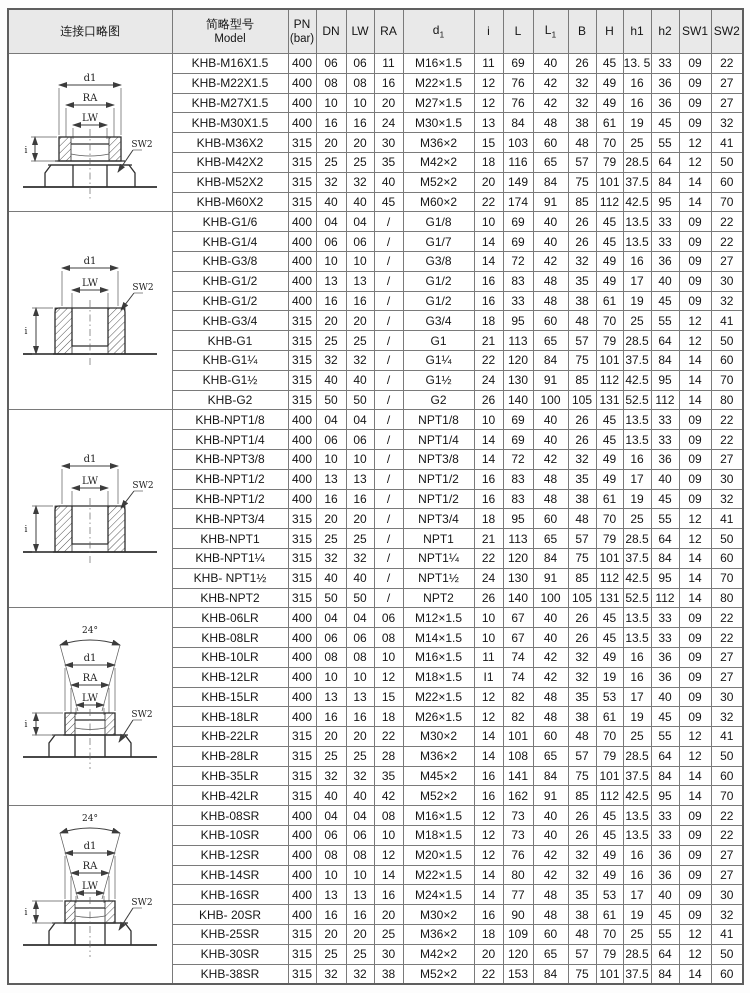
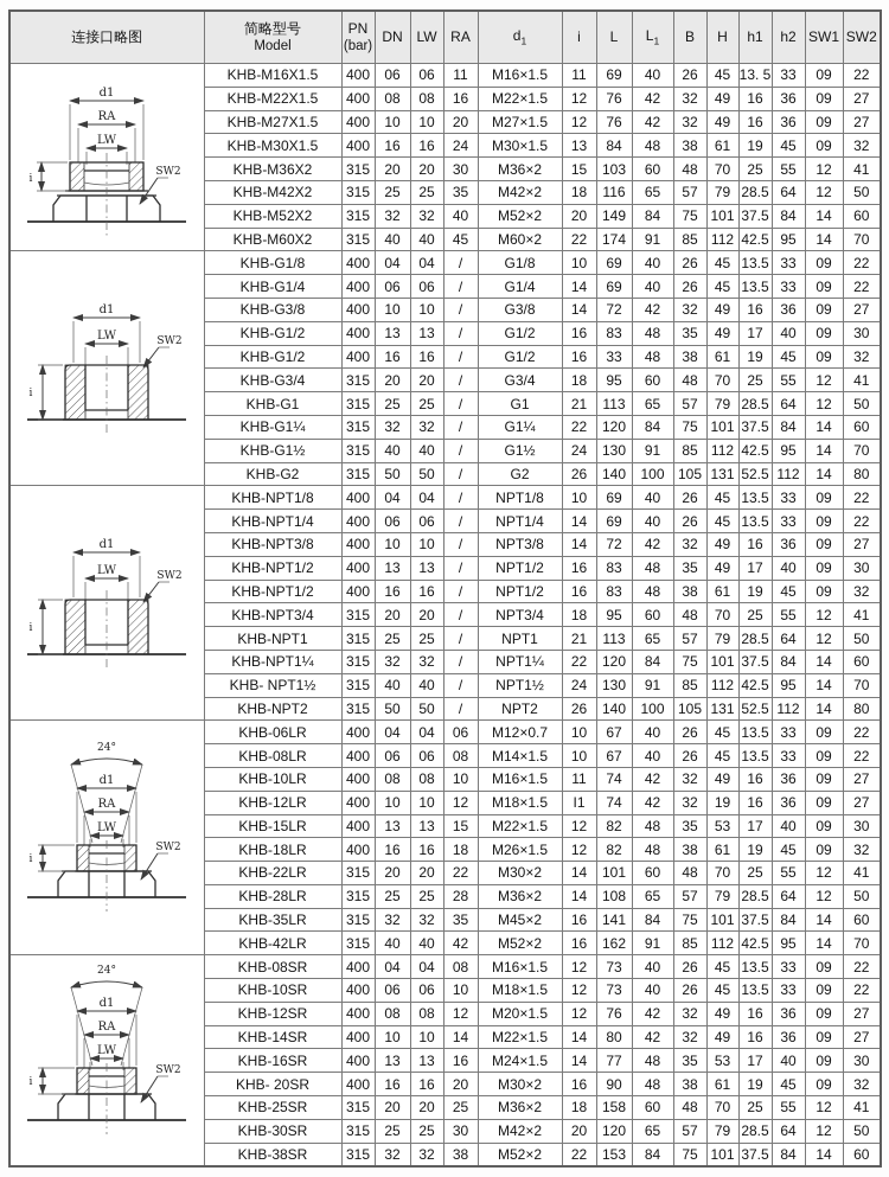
  连接口略图	简略型号Model	PN(bar)	DN	LW	RA	d1	i	L	L1	B	H	h1	h2	SW1	SW2
  d1 RA LW i SW2	KHB-M16X1.5	400	06	06	11	M16×1.5	11	69	40	26	45	13. 5	33	09	22
  KHB-M22X1.5	400	08	08	16	M22×1.5	12	76	42	32	49	16	36	09	27
  KHB-M27X1.5	400	10	10	20	M27×1.5	12	76	42	32	49	16	36	09	27
  KHB-M30X1.5	400	16	16	24	M30×1.5	13	84	48	38	61	19	45	09	32
  KHB-M36X2	315	20	20	30	M36×2	15	103	60	48	70	25	55	12	41
  KHB-M42X2	315	25	25	35	M42×2	18	116	65	57	79	28.5	64	12	50
  KHB-M52X2	315	32	32	40	M52×2	20	149	84	75	101	37.5	84	14	60
  KHB-M60X2	315	40	40	45	M60×2	22	174	91	85	112	42.5	95	14	70
- d1 LW SW2 i	KHB-G1/6	400	04	04	/	G1/8	10	69	40	26	45	13.5	33	09	22
+ d1 LW SW2 i	KHB-G1/8	400	04	04	/	G1/8	10	69	40	26	45	13.5	33	09	22
- KHB-G1/4	400	06	06	/	G1/7	14	69	40	26	45	13.5	33	09	22
+ KHB-G1/4	400	06	06	/	G1/4	14	69	40	26	45	13.5	33	09	22
  KHB-G3/8	400	10	10	/	G3/8	14	72	42	32	49	16	36	09	27
  KHB-G1/2	400	13	13	/	G1/2	16	83	48	35	49	17	40	09	30
  KHB-G1/2	400	16	16	/	G1/2	16	33	48	38	61	19	45	09	32
  KHB-G3/4	315	20	20	/	G3/4	18	95	60	48	70	25	55	12	41
  KHB-G1	315	25	25	/	G1	21	113	65	57	79	28.5	64	12	50
  KHB-G1¼	315	32	32	/	G1¼	22	120	84	75	101	37.5	84	14	60
  KHB-G1½	315	40	40	/	G1½	24	130	91	85	112	42.5	95	14	70
  KHB-G2	315	50	50	/	G2	26	140	100	105	131	52.5	112	14	80
  d1 LW SW2 i	KHB-NPT1/8	400	04	04	/	NPT1/8	10	69	40	26	45	13.5	33	09	22
  KHB-NPT1/4	400	06	06	/	NPT1/4	14	69	40	26	45	13.5	33	09	22
  KHB-NPT3/8	400	10	10	/	NPT3/8	14	72	42	32	49	16	36	09	27
  KHB-NPT1/2	400	13	13	/	NPT1/2	16	83	48	35	49	17	40	09	30
  KHB-NPT1/2	400	16	16	/	NPT1/2	16	83	48	38	61	19	45	09	32
  KHB-NPT3/4	315	20	20	/	NPT3/4	18	95	60	48	70	25	55	12	41
  KHB-NPT1	315	25	25	/	NPT1	21	113	65	57	79	28.5	64	12	50
  KHB-NPT1¼	315	32	32	/	NPT1¼	22	120	84	75	101	37.5	84	14	60
  KHB- NPT1½	315	40	40	/	NPT1½	24	130	91	85	112	42.5	95	14	70
  KHB-NPT2	315	50	50	/	NPT2	26	140	100	105	131	52.5	112	14	80
- 24° d1 RA LW i SW2	KHB-06LR	400	04	04	06	M12×1.5	10	67	40	26	45	13.5	33	09	22
+ 24° d1 RA LW i SW2	KHB-06LR	400	04	04	06	M12×0.7	10	67	40	26	45	13.5	33	09	22
  KHB-08LR	400	06	06	08	M14×1.5	10	67	40	26	45	13.5	33	09	22
  KHB-10LR	400	08	08	10	M16×1.5	11	74	42	32	49	16	36	09	27
  KHB-12LR	400	10	10	12	M18×1.5	I1	74	42	32	19	16	36	09	27
  KHB-15LR	400	13	13	15	M22×1.5	12	82	48	35	53	17	40	09	30
  KHB-18LR	400	16	16	18	M26×1.5	12	82	48	38	61	19	45	09	32
  KHB-22LR	315	20	20	22	M30×2	14	101	60	48	70	25	55	12	41
  KHB-28LR	315	25	25	28	M36×2	14	108	65	57	79	28.5	64	12	50
  KHB-35LR	315	32	32	35	M45×2	16	141	84	75	101	37.5	84	14	60
  KHB-42LR	315	40	40	42	M52×2	16	162	91	85	112	42.5	95	14	70
  24° d1 RA LW i SW2	KHB-08SR	400	04	04	08	M16×1.5	12	73	40	26	45	13.5	33	09	22
  KHB-10SR	400	06	06	10	M18×1.5	12	73	40	26	45	13.5	33	09	22
  KHB-12SR	400	08	08	12	M20×1.5	12	76	42	32	49	16	36	09	27
  KHB-14SR	400	10	10	14	M22×1.5	14	80	42	32	49	16	36	09	27
  KHB-16SR	400	13	13	16	M24×1.5	14	77	48	35	53	17	40	09	30
  KHB- 20SR	400	16	16	20	M30×2	16	90	48	38	61	19	45	09	32
- KHB-25SR	315	20	20	25	M36×2	18	109	60	48	70	25	55	12	41
+ KHB-25SR	315	20	20	25	M36×2	18	158	60	48	70	25	55	12	41
  KHB-30SR	315	25	25	30	M42×2	20	120	65	57	79	28.5	64	12	50
  KHB-38SR	315	32	32	38	M52×2	22	153	84	75	101	37.5	84	14	60
